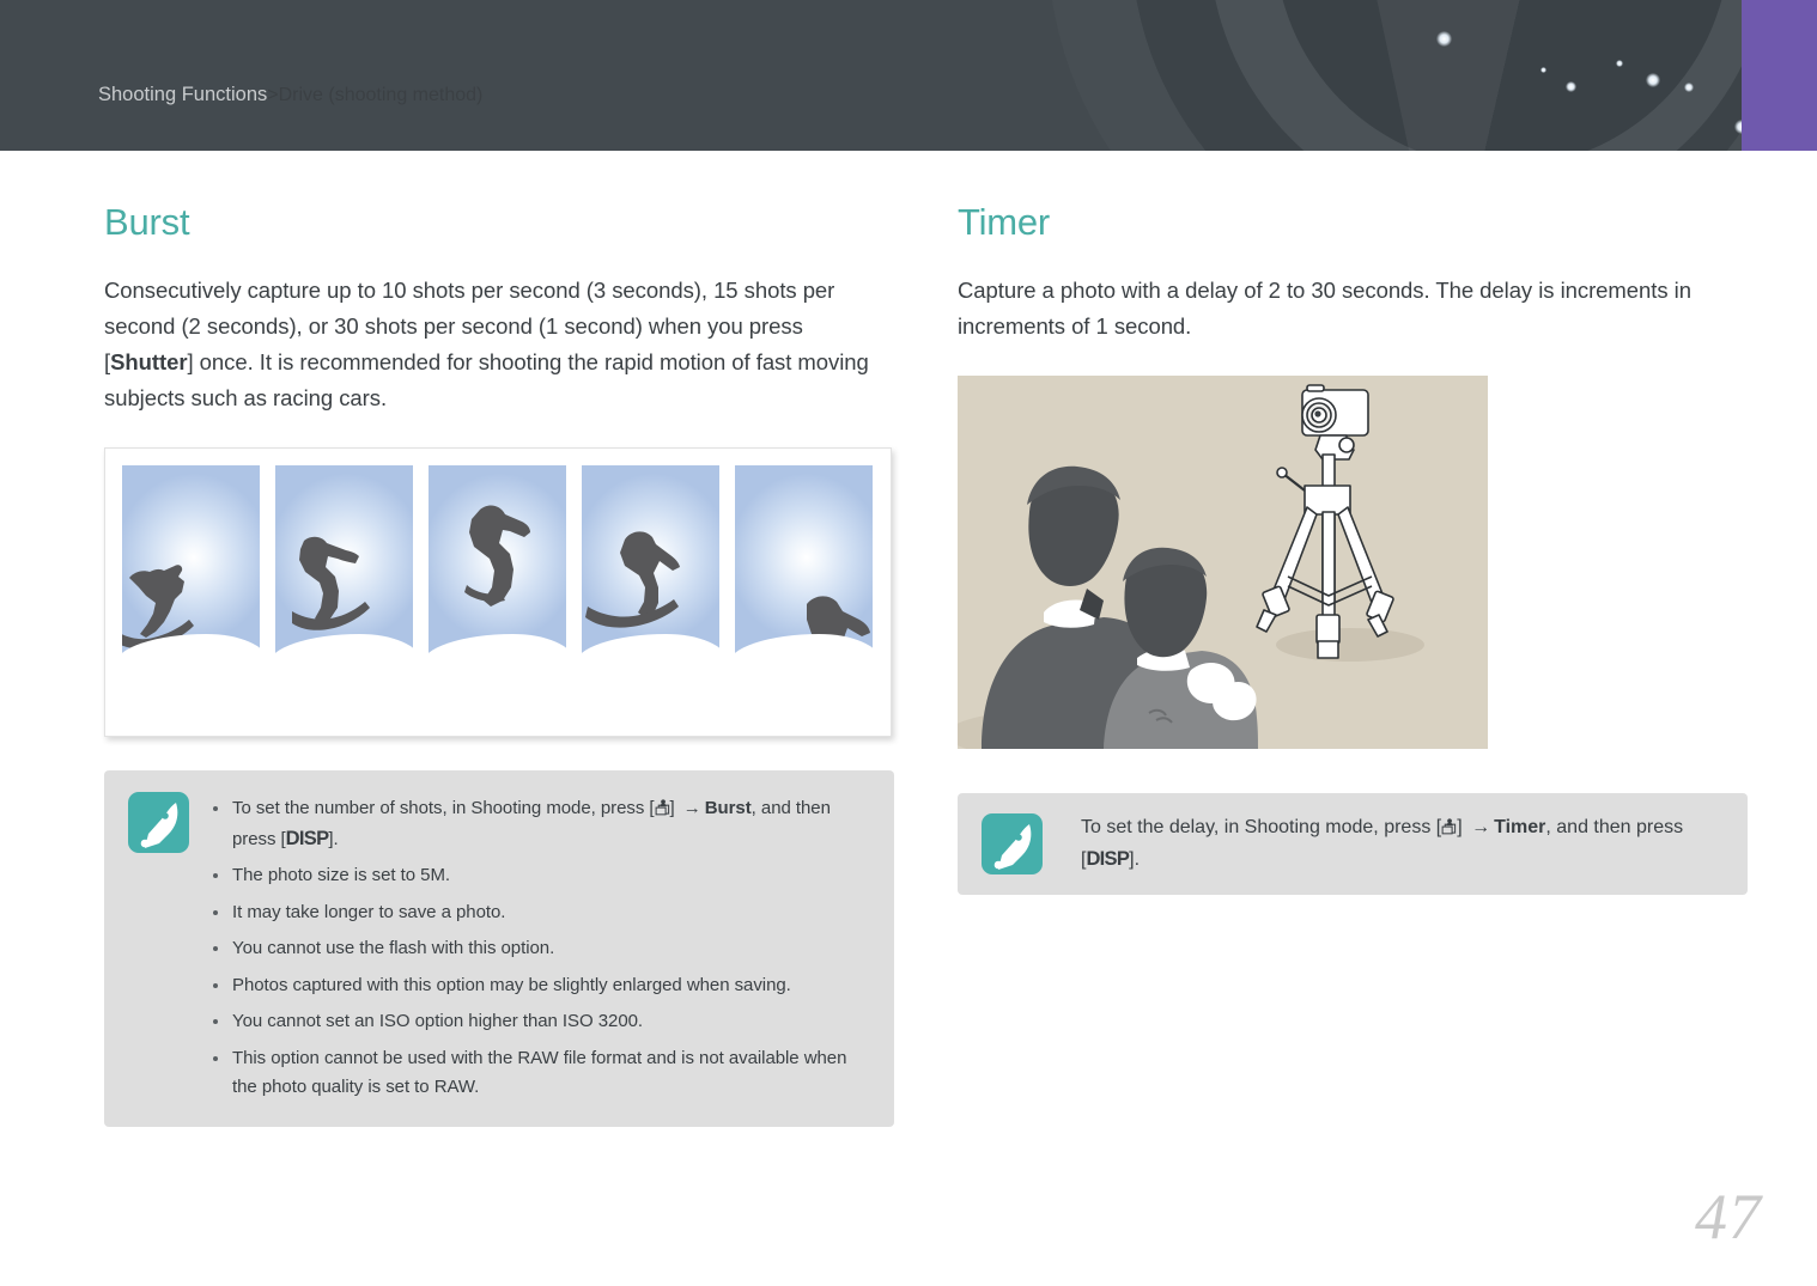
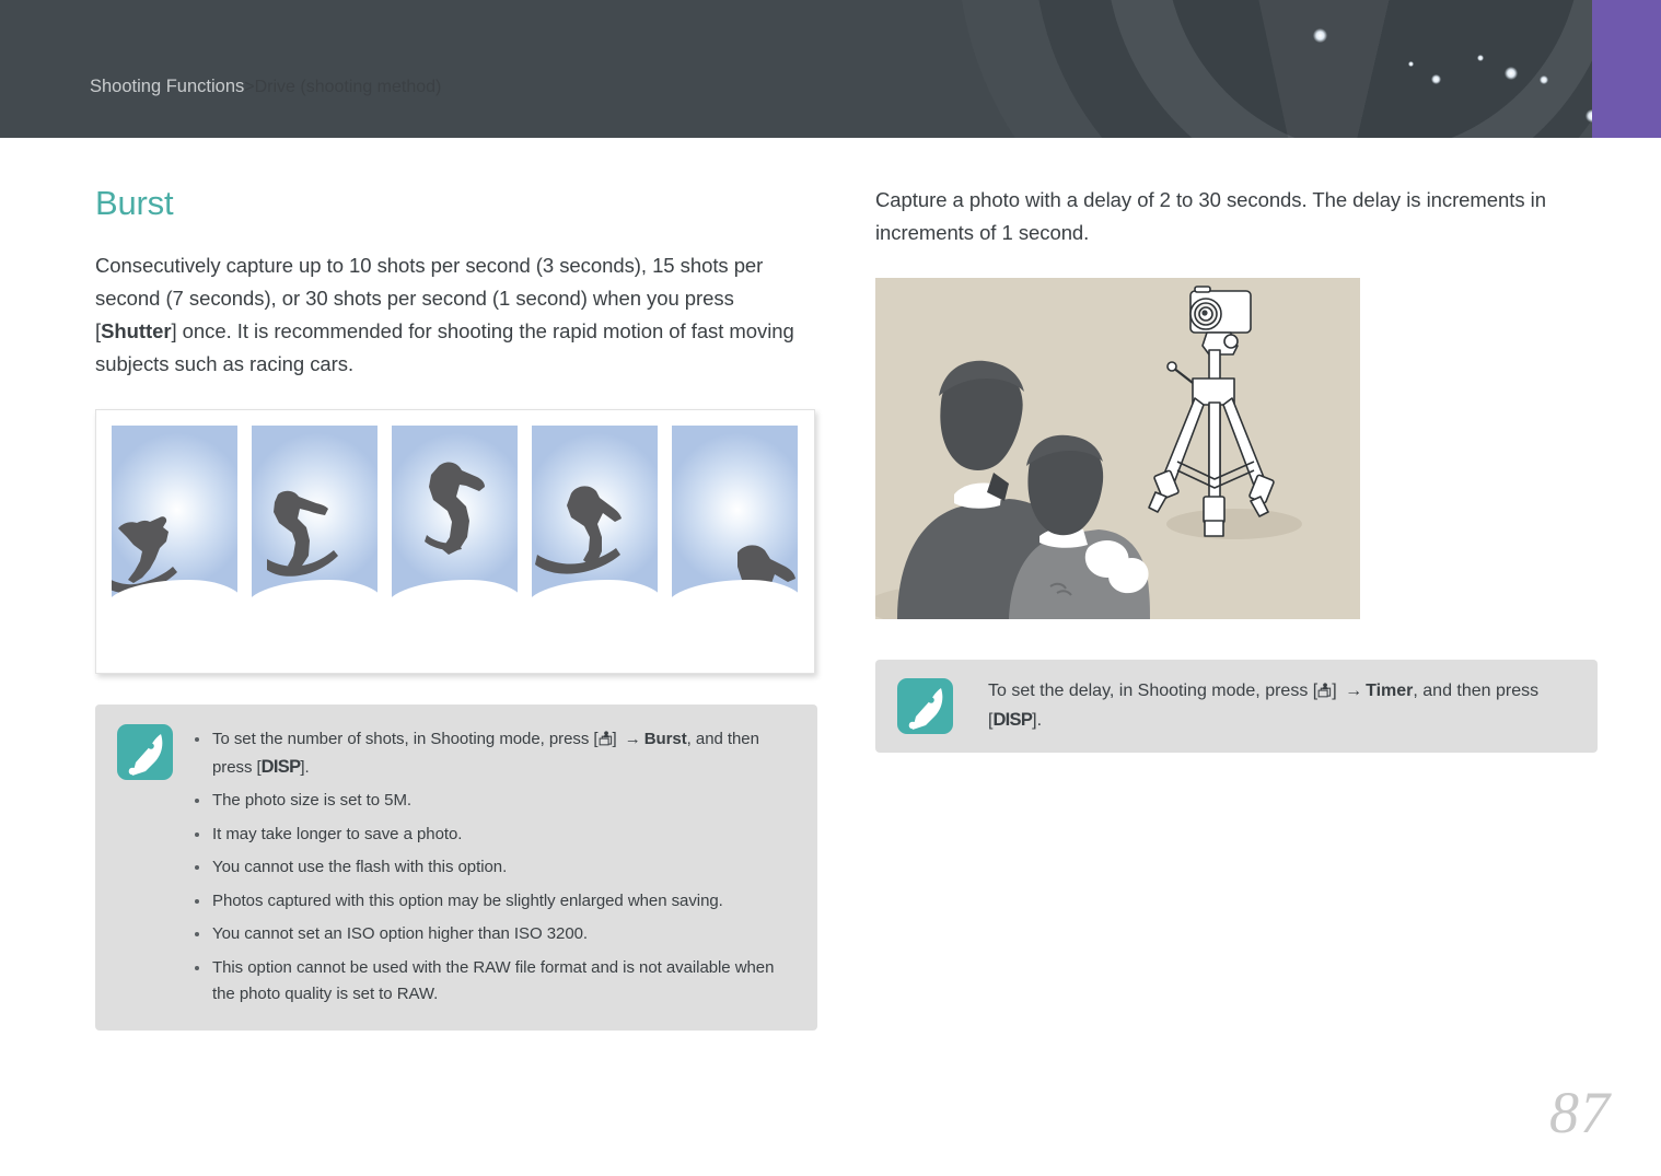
  Shooting Functions
  Burst
- Consecutively capture up to 10 shots per second (3 seconds), 15 shots per second (2 seconds), or 30 shots per second (1 second) when you press [Shutter] once. It is recommended for shooting the rapid motion of fast moving subjects such as racing cars.
+ Consecutively capture up to 10 shots per second (3 seconds), 15 shots per second (7 seconds), or 30 shots per second (1 second) when you press [Shutter] once. It is recommended for shooting the rapid motion of fast moving subjects such as racing cars.
  To set the number of shots, in Shooting mode, press [ ] → Burst, and then press [DISP].
  The photo size is set to 5M.
  It may take longer to save a photo.
  You cannot use the flash with this option.
  Photos captured with this option may be slightly enlarged when saving.
  You cannot set an ISO option higher than ISO 3200.
  This option cannot be used with the RAW file format and is not available when the photo quality is set to RAW.
- Timer
  Capture a photo with a delay of 2 to 30 seconds. The delay is increments in increments of 1 second.
  To set the delay, in Shooting mode, press [ ] → Timer, and then press [DISP].
- 47
+ 87
